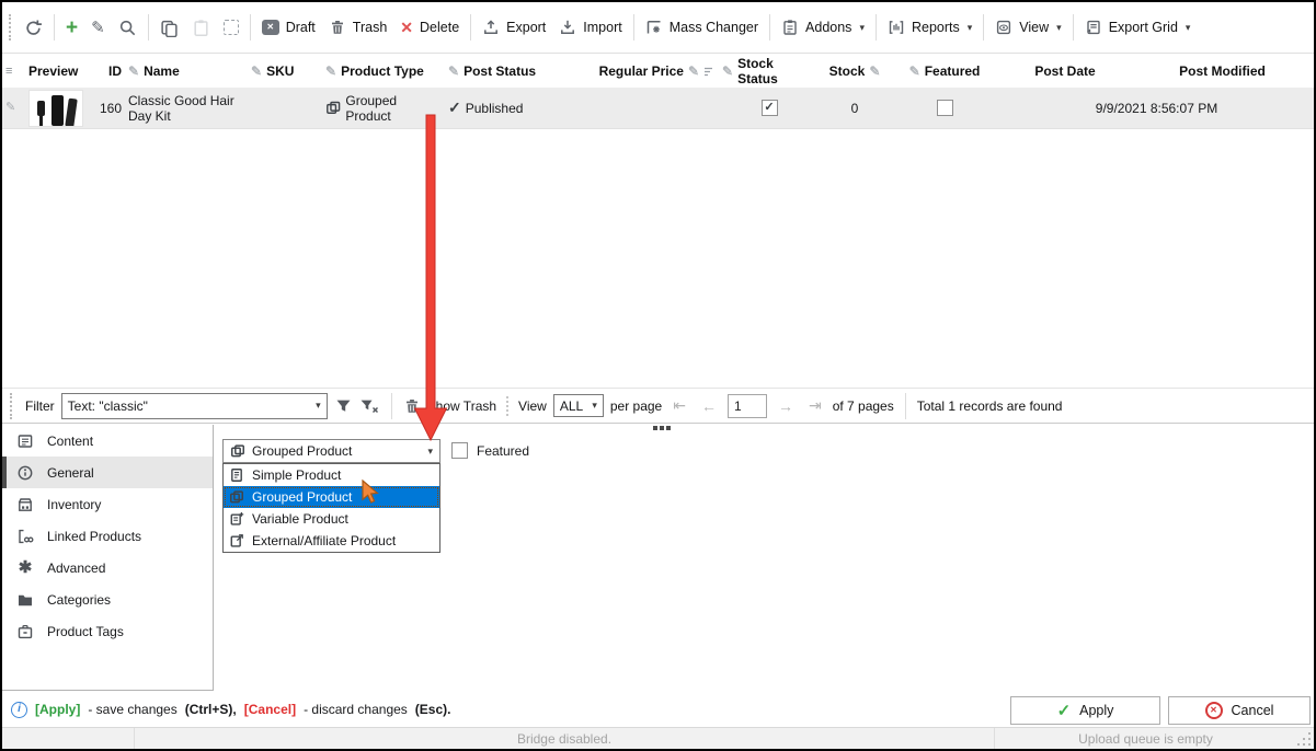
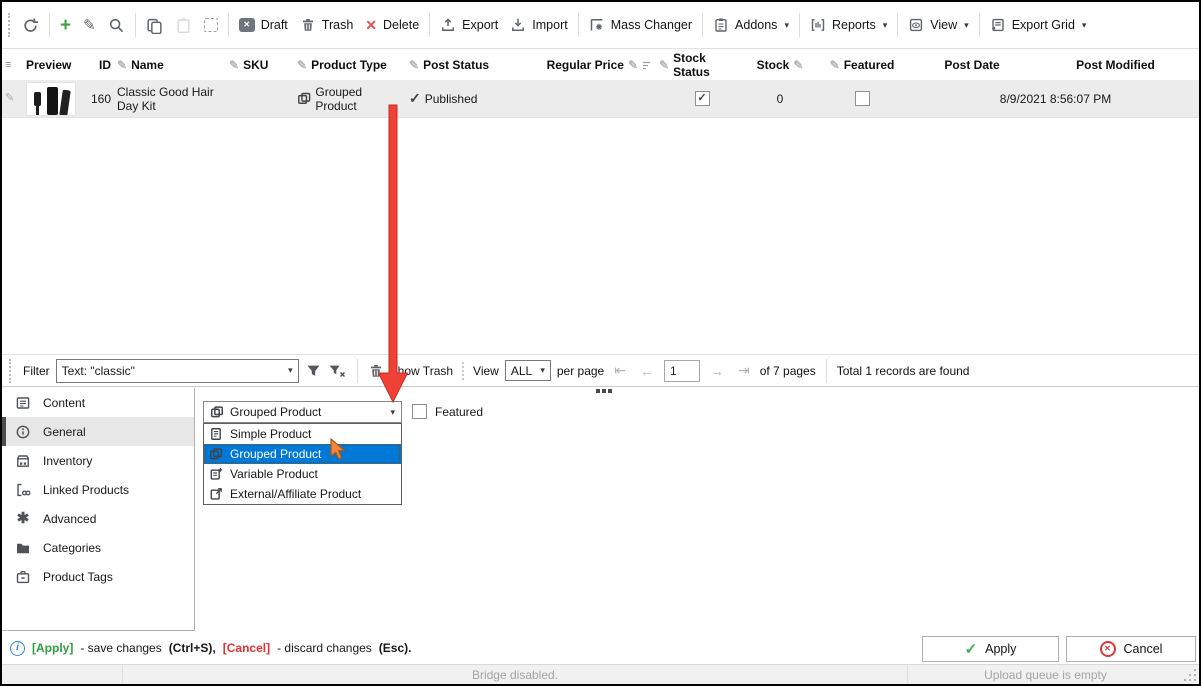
  +
  ✎
  ✕
  Draft
  Trash
  ✕
  Delete
  Export
  Import
  Mass Changer
  Addons
  ▾
  Reports
  ▾
  View
  ▾
  Export Grid
  ▾
  ≡
  Preview
  ID
  ✎
  Name
  ✎
  SKU
  ✎
  Product Type
  ✎
  Post Status
  Regular Price
  ✎
  ✎
  Stock Status
  Stock
  ✎
  ✎
  Featured
  Post Date
  Post Modified
  ✎
  160
  Classic Good Hair Day Kit
  Grouped Product
  ✓
  Published
  ✓
  0
- 9/9/2021 8:56:07 PM
+ 8/9/2021 8:56:07 PM
  Filter
  Text: "classic"
  ▾
  how Trash
  View
  ALL
  ▾
  per page
  ⇤
  ←
  1
  →
  ⇥
  of 7 pages
  Total 1 records are found
  Content
  General
  Inventory
  Linked Products
  ✱
  Advanced
  Categories
  Product Tags
  Grouped Product
  ▾
  Simple Product
  Grouped Product
  Variable Product
  External/Affiliate Product
  Featured
  i
  [Apply]
  - save changes
  (Ctrl+S),
  [Cancel]
  - discard changes
  (Esc).
  ✓
  Apply
  ✕
  Cancel
  Bridge disabled.
  Upload queue is empty
